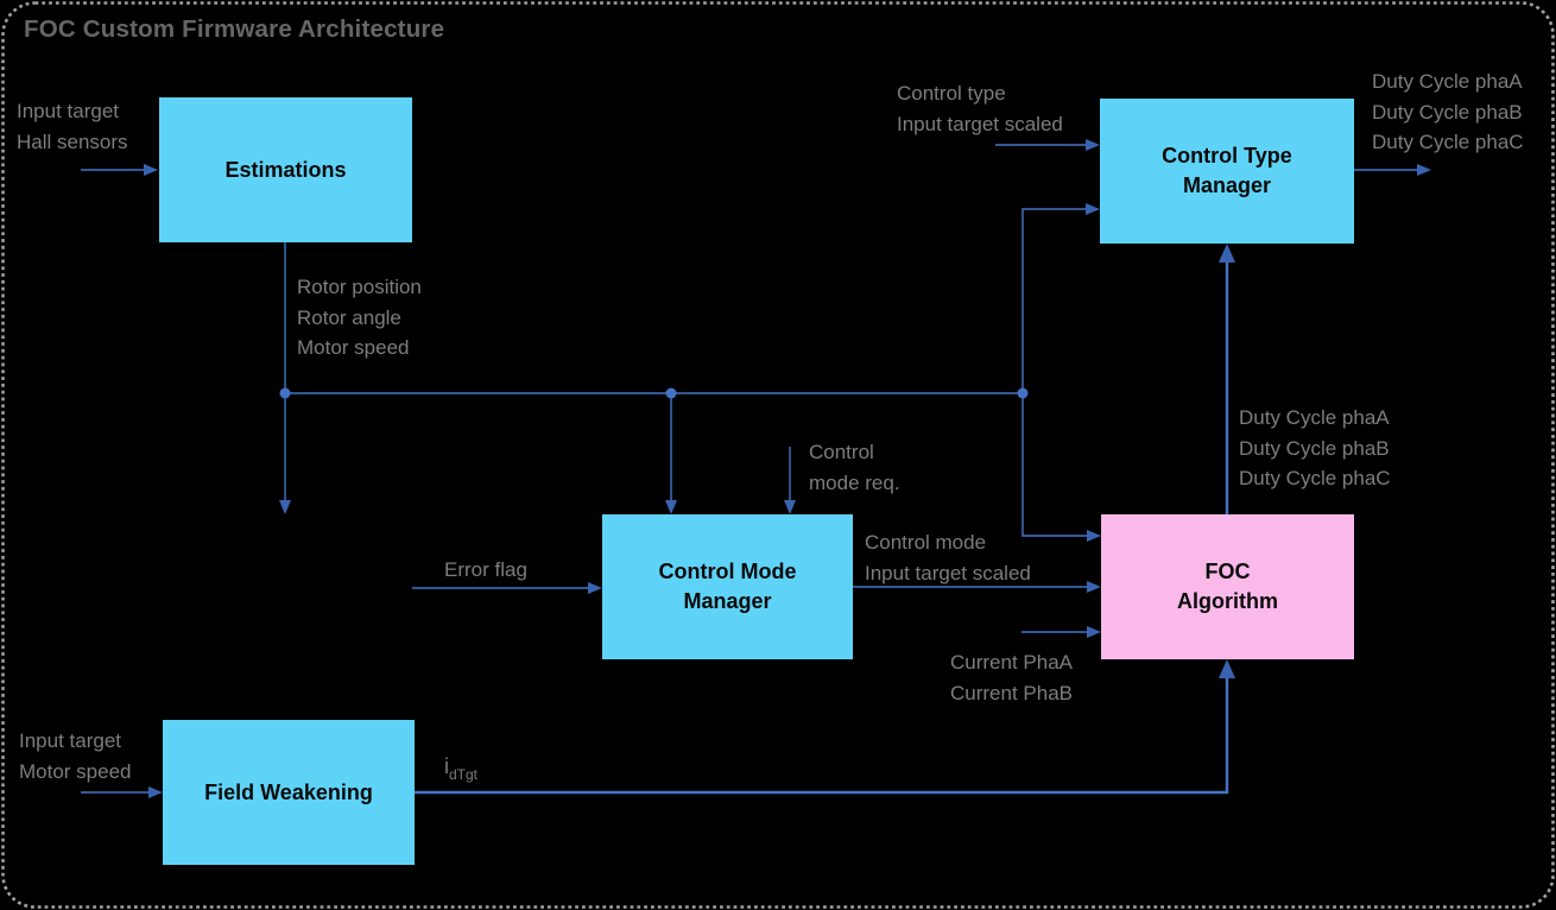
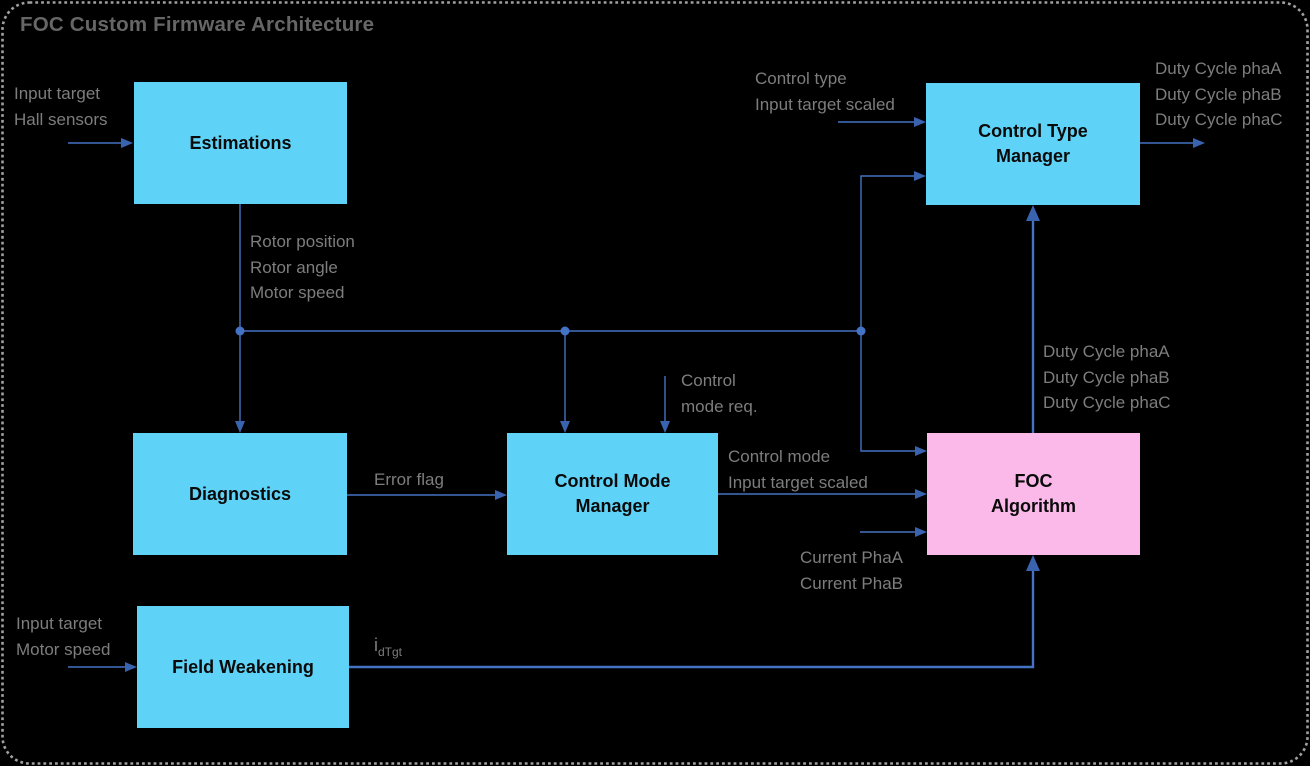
  FOC Custom Firmware Architecture
  Estimations
  Control Type
  Manager
+ Diagnostics
  Control Mode
  Manager
  FOC
  Algorithm
  Field Weakening
  Input target
  Hall sensors
  Control type
  Input target scaled
  Duty Cycle phaA
  Duty Cycle phaB
  Duty Cycle phaC
  Rotor position
  Rotor angle
  Motor speed
  Control
  mode req.
  Duty Cycle phaA
  Duty Cycle phaB
  Duty Cycle phaC
  Error flag
  Control mode
  Input target scaled
  Current PhaA
  Current PhaB
  Input target
  Motor speed
  idTgt
